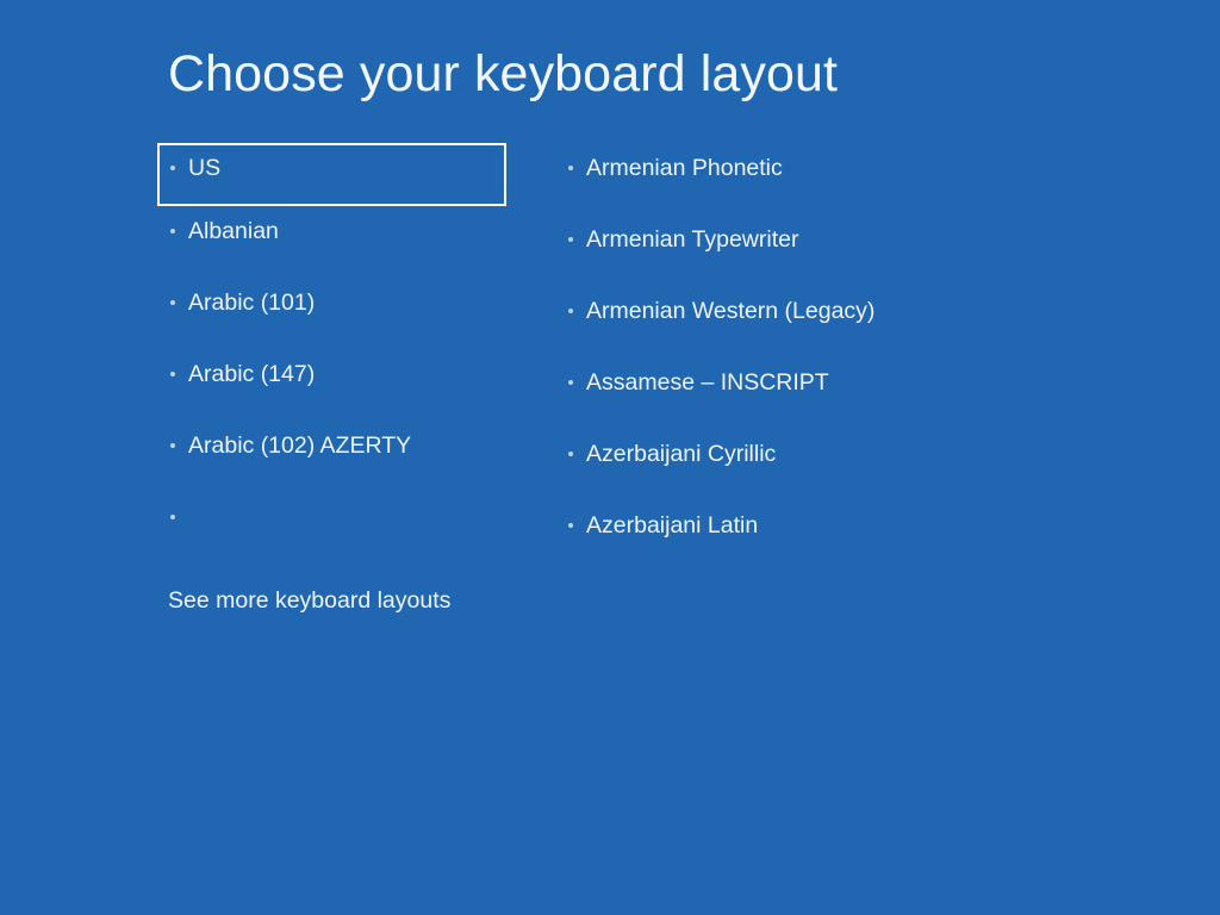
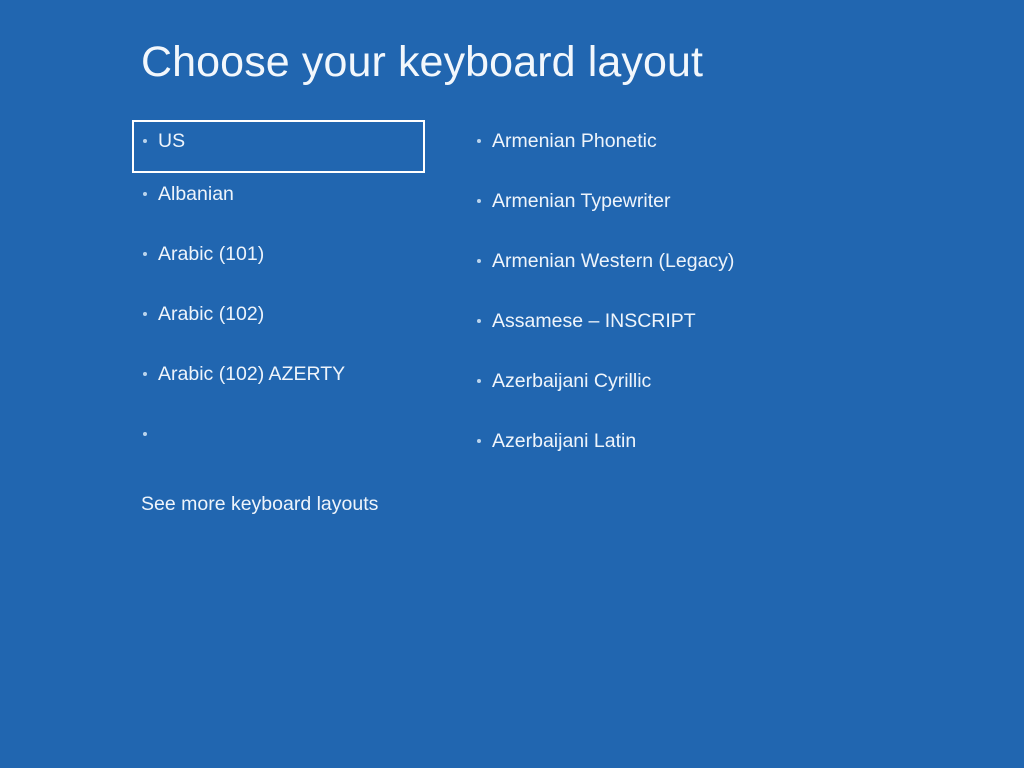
  Choose your keyboard layout
  US
  Albanian
  Arabic (101)
- Arabic (147)
+ Arabic (102)
  Arabic (102) AZERTY
  Armenian Phonetic
  Armenian Typewriter
  Armenian Western (Legacy)
  Assamese – INSCRIPT
  Azerbaijani Cyrillic
  Azerbaijani Latin
  See more keyboard layouts
